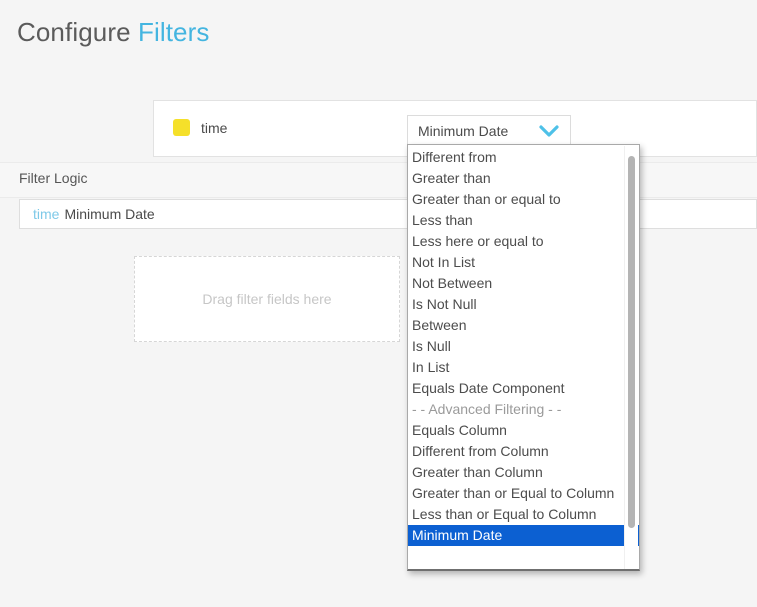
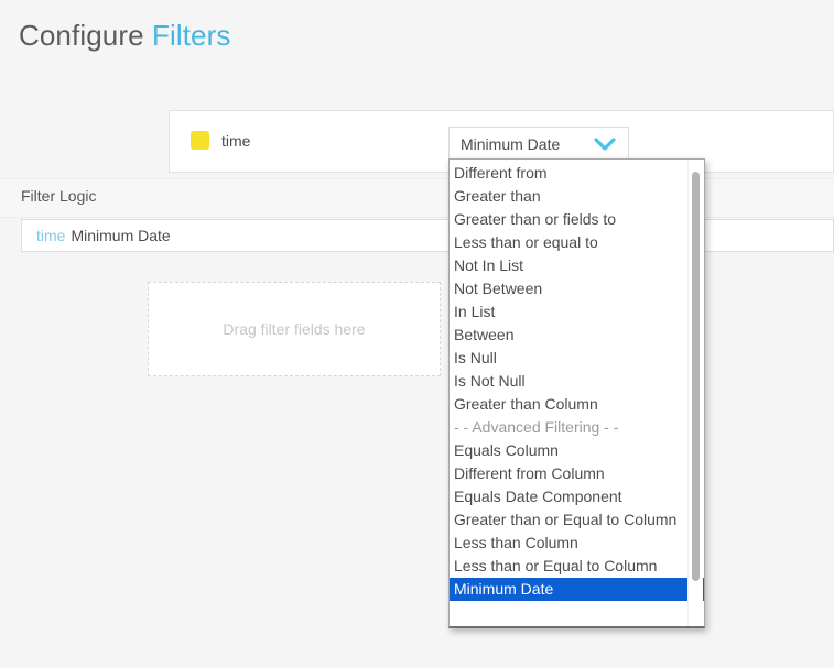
  Configure Filters
  Filter Logic
  time
  Minimum Date
  Drag filter fields here
  time
  Minimum Date
  Different from
  Greater than
- Greater than or equal to
+ Greater than or fields to
- Less than
- Less here or equal to
+ Less than or equal to
  Not In List
  Not Between
- Is Not Null
+ In List
  Between
  Is Null
- In List
+ Is Not Null
- Equals Date Component
+ Greater than Column
  - - Advanced Filtering - -
  Equals Column
  Different from Column
- Greater than Column
+ Equals Date Component
  Greater than or Equal to Column
+ Less than Column
  Less than or Equal to Column
  Minimum Date
